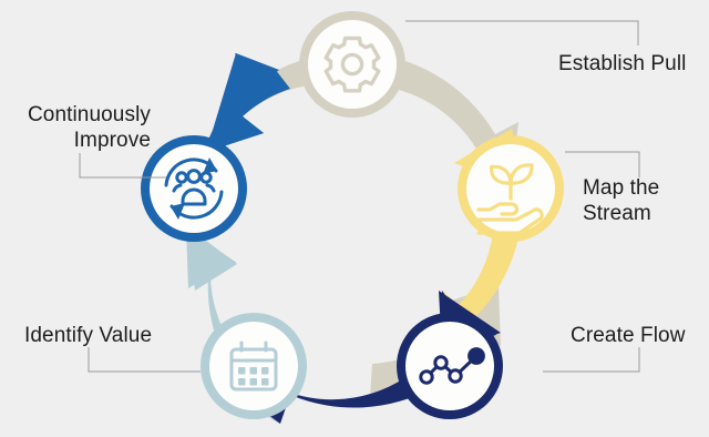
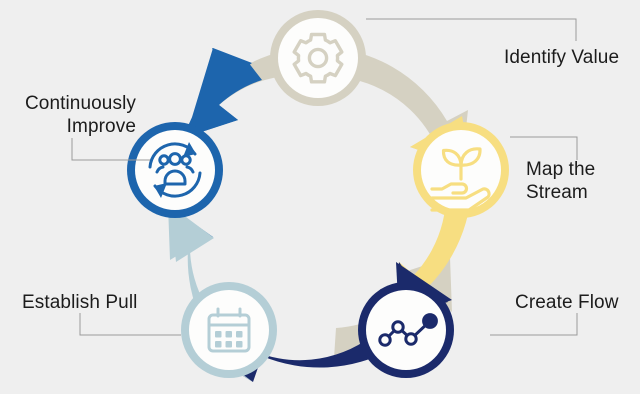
- Establish Pull
+ Identify Value
  Map the
  Stream
  Create Flow
- Identify Value
+ Establish Pull
  Continuously
  Improve
